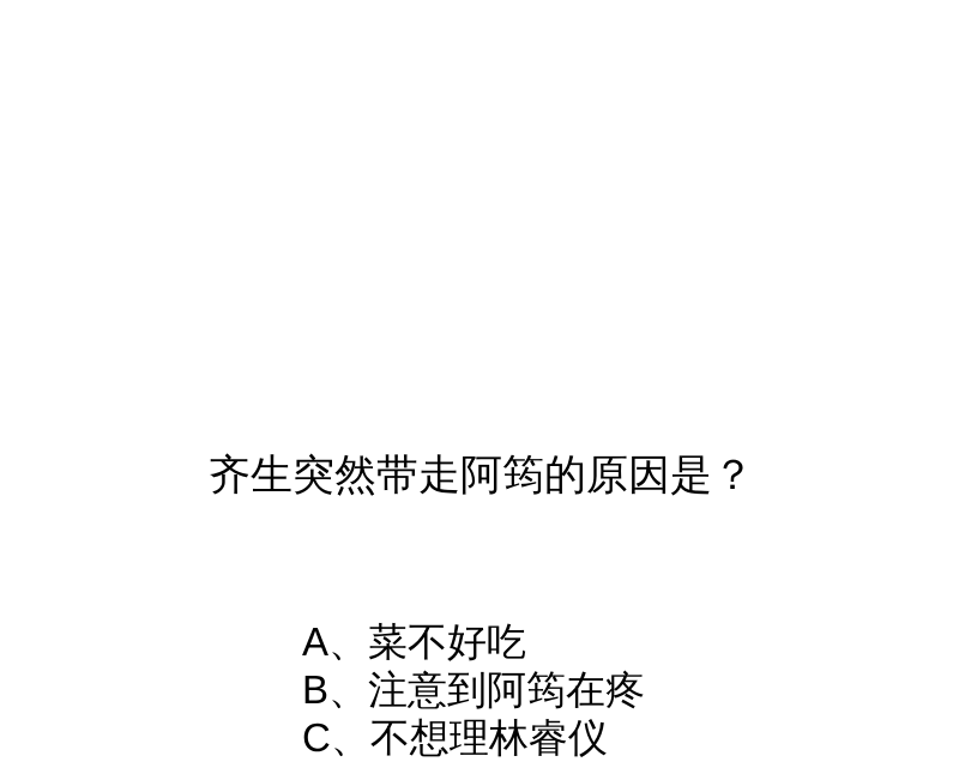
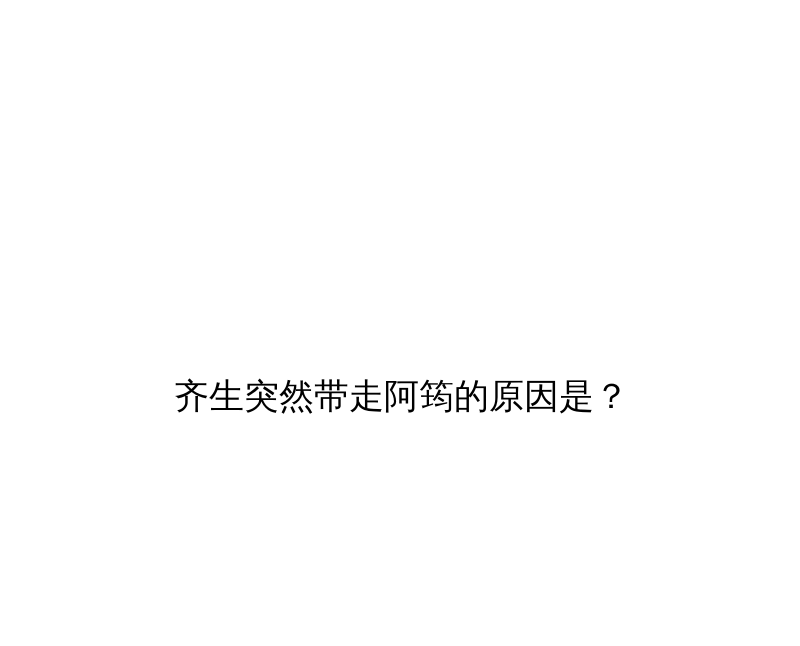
  齐生突然带走阿筠的原因是？
- A、菜不好吃
- B、注意到阿筠在疼
- C、不想理林睿仪
